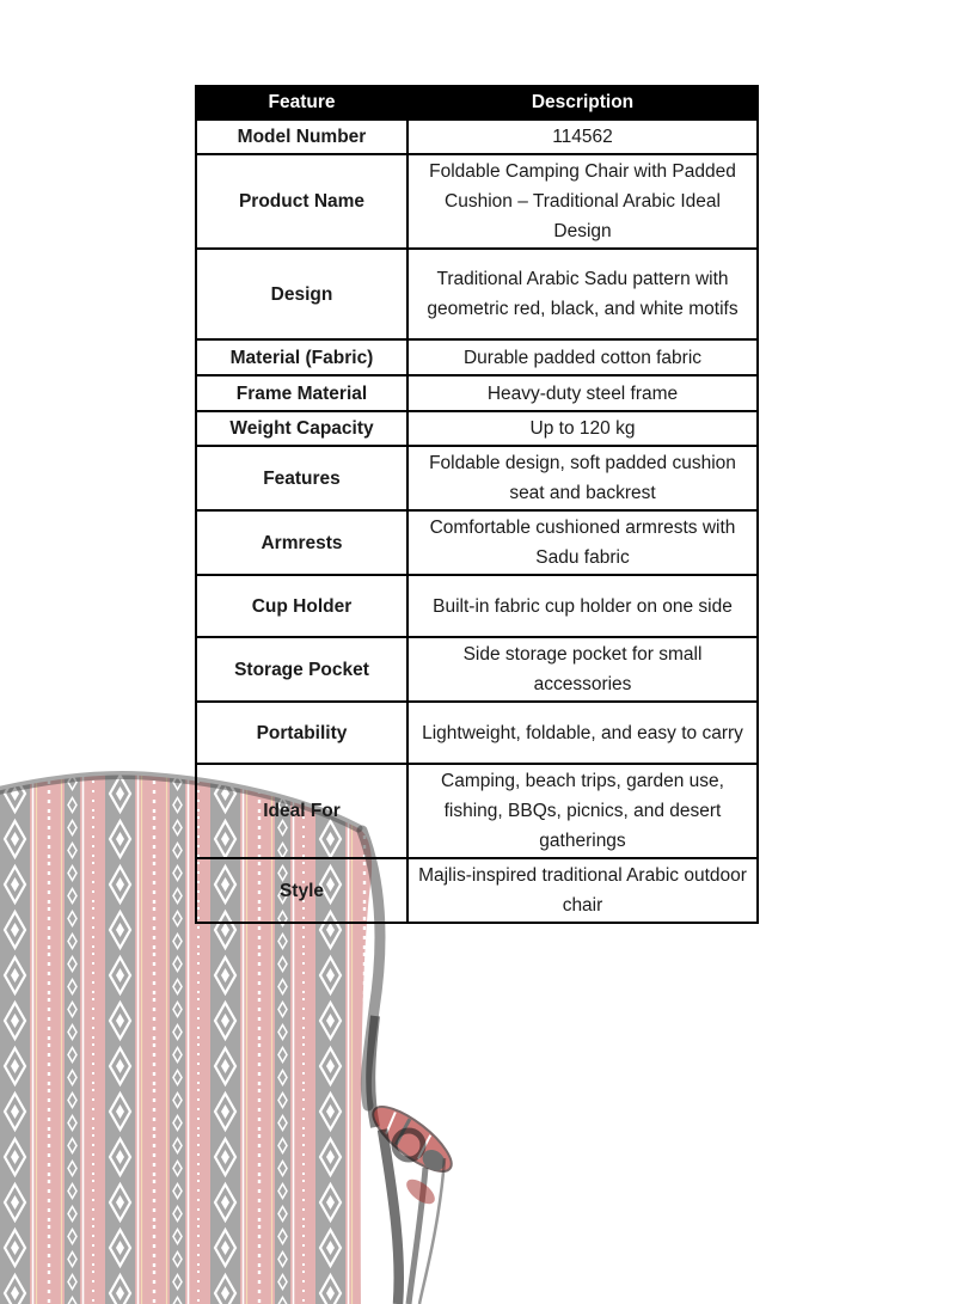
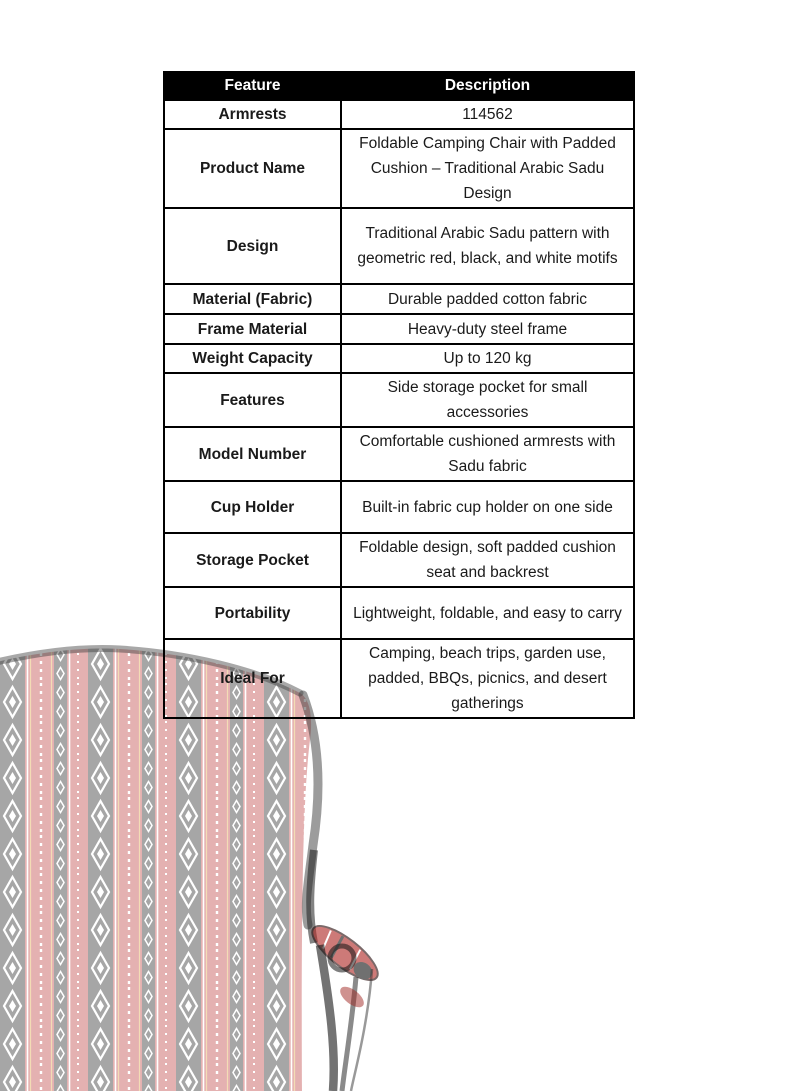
  Feature	Description
- Model Number	114562
+ Armrests	114562
- Product Name	Foldable Camping Chair with Padded Cushion – Traditional Arabic Ideal Design
+ Product Name	Foldable Camping Chair with Padded Cushion – Traditional Arabic Sadu Design
  Design	Traditional Arabic Sadu pattern with geometric red, black, and white motifs
  Material (Fabric)	Durable padded cotton fabric
  Frame Material	Heavy-duty steel frame
  Weight Capacity	Up to 120 kg
- Features	Foldable design, soft padded cushion seat and backrest
+ Features	Side storage pocket for small accessories
- Armrests	Comfortable cushioned armrests with Sadu fabric
+ Model Number	Comfortable cushioned armrests with Sadu fabric
  Cup Holder	Built-in fabric cup holder on one side
- Storage Pocket	Side storage pocket for small accessories
+ Storage Pocket	Foldable design, soft padded cushion seat and backrest
  Portability	Lightweight, foldable, and easy to carry
- Ideal For	Camping, beach trips, garden use, fishing, BBQs, picnics, and desert gatherings
+ Ideal For	Camping, beach trips, garden use, padded, BBQs, picnics, and desert gatherings
- Style	Majlis-inspired traditional Arabic outdoor chair
